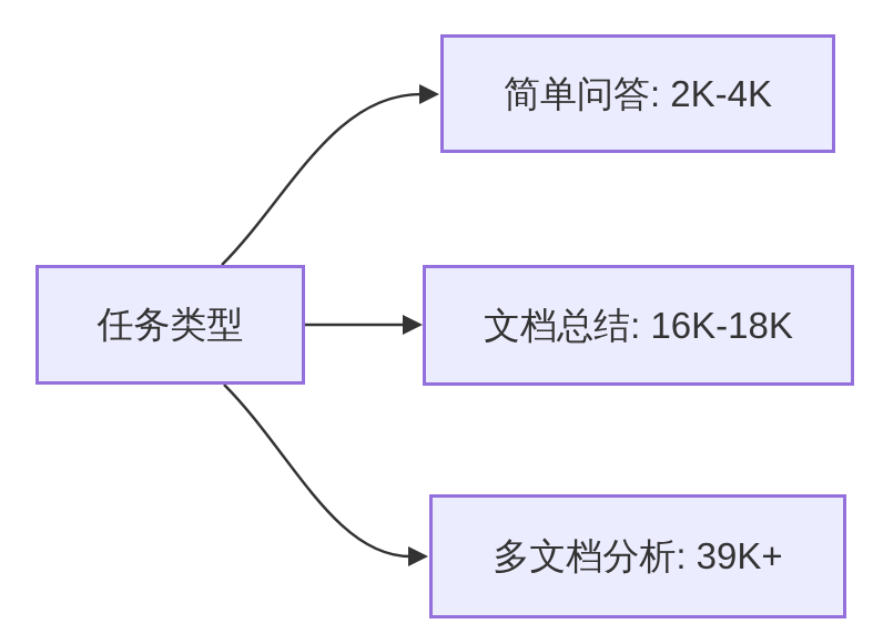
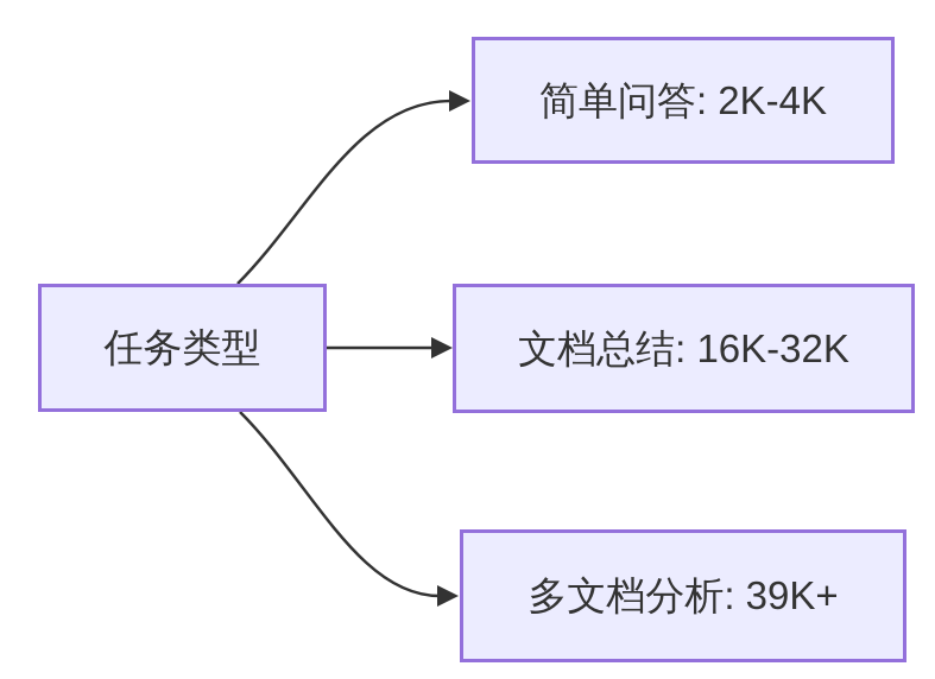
  任务类型
  简单问答: 2K-4K
- 文档总结: 16K-18K
+ 文档总结: 16K-32K
  多文档分析: 39K+
